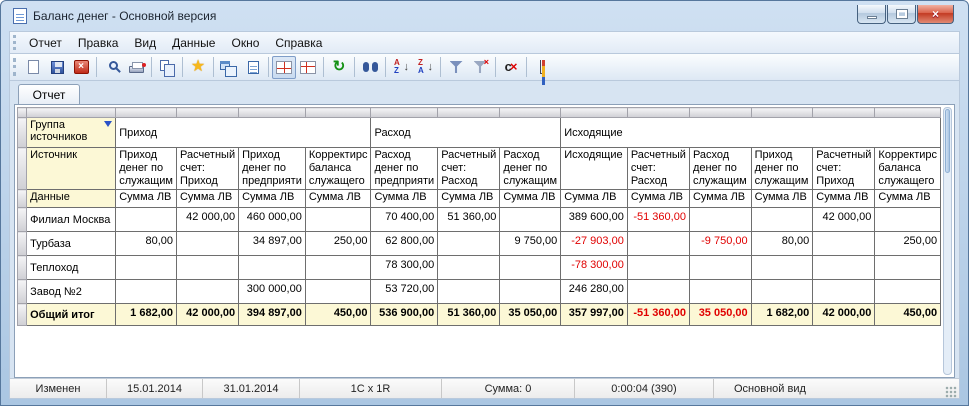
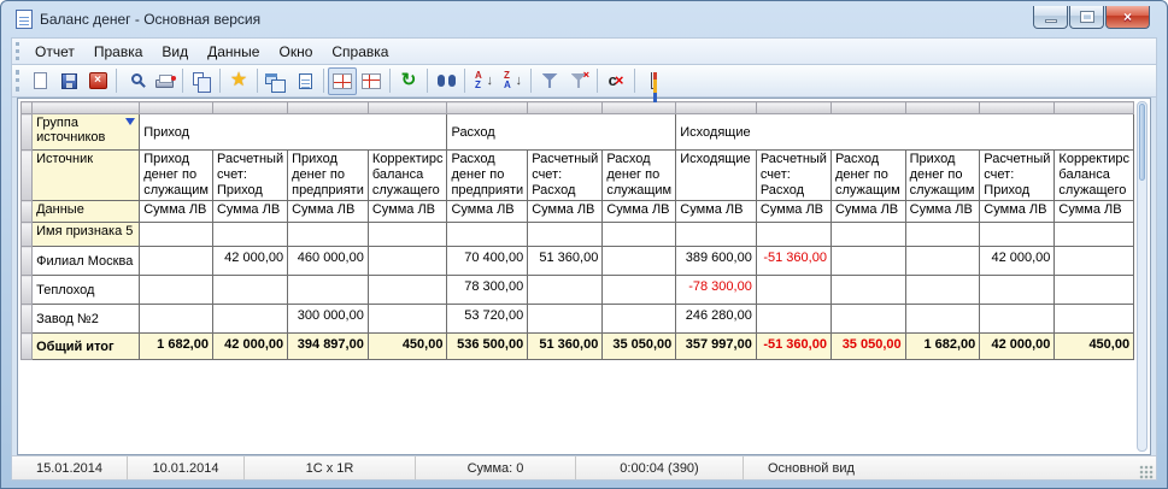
- Баланс денег - Основной версия
+ Баланс денег - Основная версия
  ×
  Отчет Правка Вид Данные Окно Справка
  ×
  ★
  ↻
  A
  Z
  ↓
  Z
  A
  ↓
  ×
  c×
- Отчет
  	Группа источников	Приход	Расход	Исходящие
  	Источник	Приход денег по служащим	Расчетный счет: Приход	Приход денег по предприяти	Корректирс баланса служащего	Расход денег по предприяти	Расчетный счет: Расход	Расход денег по служащим	Исходящие	Расчетный счет: Расход	Расход денег по служащим	Приход денег по служащим	Расчетный счет: Приход	Корректирс баланса служащего
  	Данные	Сумма ЛВ	Сумма ЛВ	Сумма ЛВ	Сумма ЛВ	Сумма ЛВ	Сумма ЛВ	Сумма ЛВ	Сумма ЛВ	Сумма ЛВ	Сумма ЛВ	Сумма ЛВ	Сумма ЛВ	Сумма ЛВ
+ 	Имя признака 5
  	Филиал Москва		42 000,00	460 000,00		70 400,00	51 360,00		389 600,00	-51 360,00			42 000,00
- 	Турбаза	80,00		34 897,00	250,00	62 800,00		9 750,00	-27 903,00		-9 750,00	80,00		250,00
  	Теплоход					78 300,00			-78 300,00
  	Завод №2			300 000,00		53 720,00			246 280,00
- 	Общий итог	1 682,00	42 000,00	394 897,00	450,00	536 900,00	51 360,00	35 050,00	357 997,00	-51 360,00	35 050,00	1 682,00	42 000,00	450,00
+ 	Общий итог	1 682,00	42 000,00	394 897,00	450,00	536 500,00	51 360,00	35 050,00	357 997,00	-51 360,00	35 050,00	1 682,00	42 000,00	450,00
- Изменен
  15.01.2014
- 31.01.2014
+ 10.01.2014
  1C x 1R
  Сумма: 0
  0:00:04 (390)
  Основной вид
